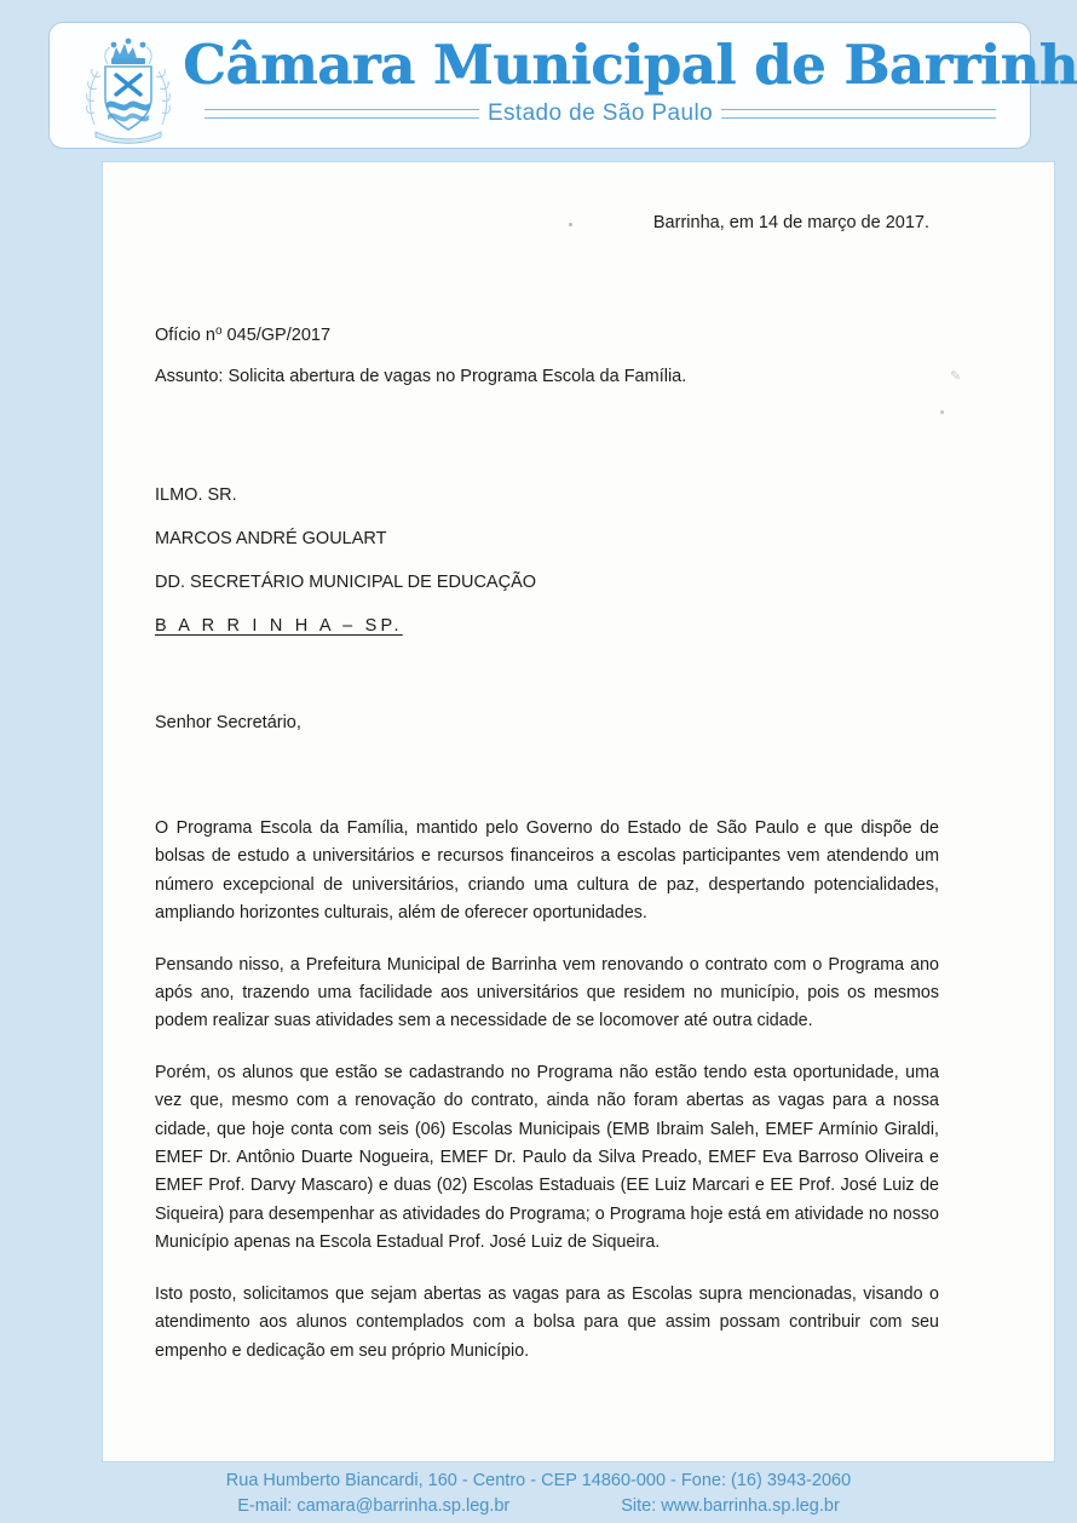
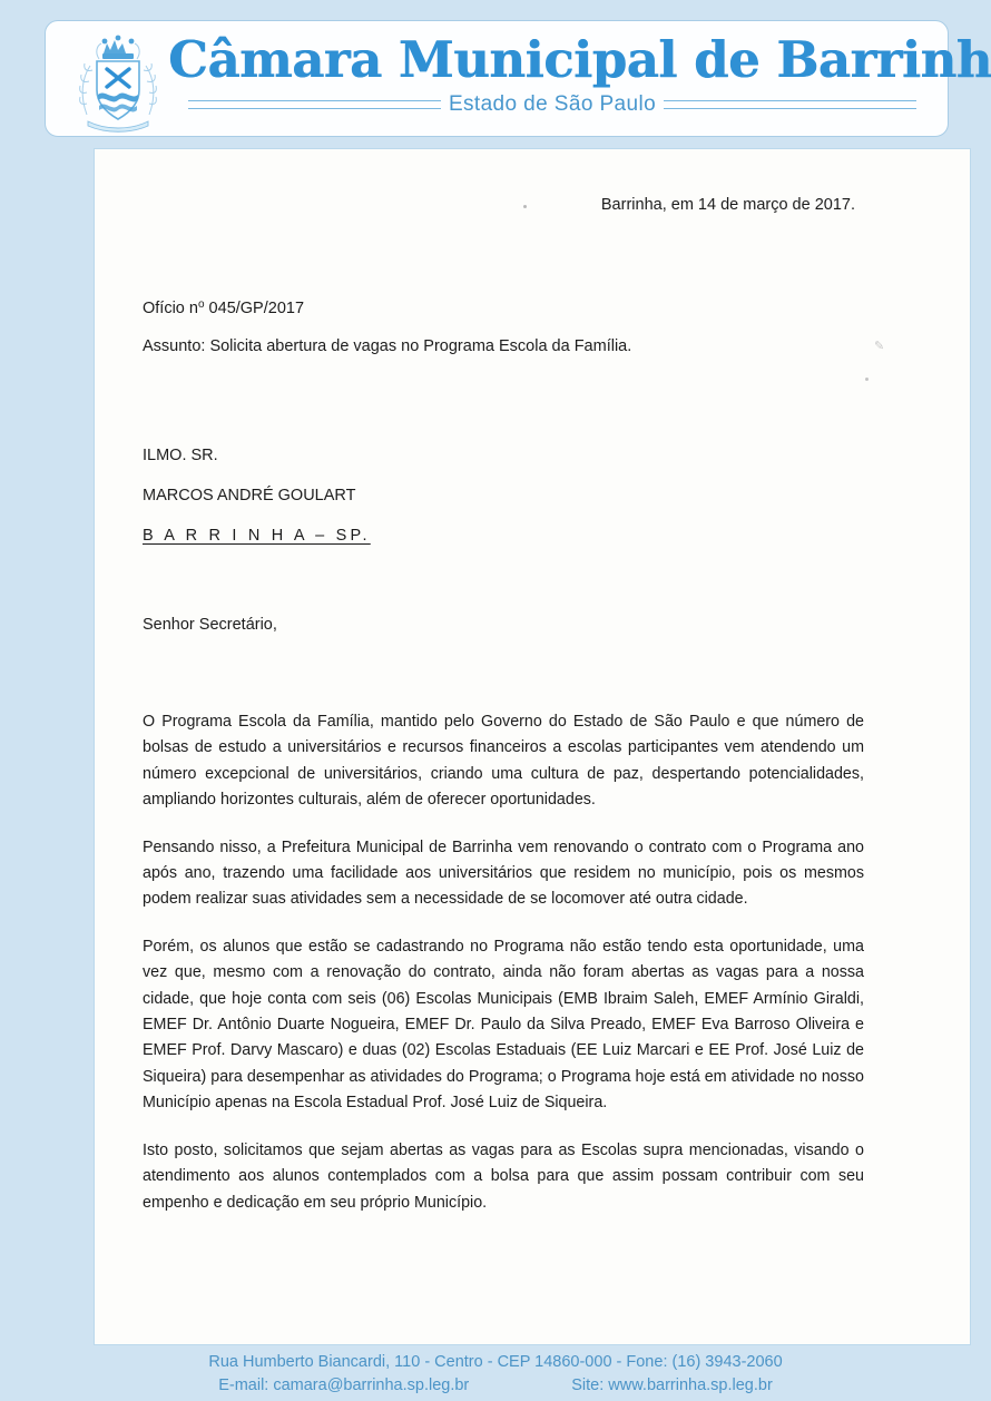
  Câmara Municipal de Barrinh
  Estado de São Paulo
  ✎
  Barrinha, em 14 de março de 2017.
  Ofício no 045/GP/2017
  Assunto: Solicita abertura de vagas no Programa Escola da Família.
  ILMO. SR.
  MARCOS ANDRÉ GOULART
- DD. SECRETÁRIO MUNICIPAL DE EDUCAÇÃO
  B A R R I N H A – SP.
  Senhor Secretário,
- O Programa Escola da Família, mantido pelo Governo do Estado de São Paulo e que dispõe de bolsas de estudo a universitários e recursos financeiros a escolas participantes vem atendendo um número excepcional de universitários, criando uma cultura de paz, despertando potencialidades, ampliando horizontes culturais, além de oferecer oportunidades.
+ O Programa Escola da Família, mantido pelo Governo do Estado de São Paulo e que número de bolsas de estudo a universitários e recursos financeiros a escolas participantes vem atendendo um número excepcional de universitários, criando uma cultura de paz, despertando potencialidades, ampliando horizontes culturais, além de oferecer oportunidades.
  Pensando nisso, a Prefeitura Municipal de Barrinha vem renovando o contrato com o Programa ano após ano, trazendo uma facilidade aos universitários que residem no município, pois os mesmos podem realizar suas atividades sem a necessidade de se locomover até outra cidade.
  Porém, os alunos que estão se cadastrando no Programa não estão tendo esta oportunidade, uma vez que, mesmo com a renovação do contrato, ainda não foram abertas as vagas para a nossa cidade, que hoje conta com seis (06) Escolas Municipais (EMB Ibraim Saleh, EMEF Armínio Giraldi, EMEF Dr. Antônio Duarte Nogueira, EMEF Dr. Paulo da Silva Preado, EMEF Eva Barroso Oliveira e EMEF Prof. Darvy Mascaro) e duas (02) Escolas Estaduais (EE Luiz Marcari e EE Prof. José Luiz de Siqueira) para desempenhar as atividades do Programa; o Programa hoje está em atividade no nosso Município apenas na Escola Estadual Prof. José Luiz de Siqueira.
  Isto posto, solicitamos que sejam abertas as vagas para as Escolas supra mencionadas, visando o atendimento aos alunos contemplados com a bolsa para que assim possam contribuir com seu empenho e dedicação em seu próprio Município.
- Rua Humberto Biancardi, 160 - Centro - CEP 14860-000 - Fone: (16) 3943-2060
+ Rua Humberto Biancardi, 110 - Centro - CEP 14860-000 - Fone: (16) 3943-2060
  E-mail: camara@barrinha.sp.leg.br
  Site: www.barrinha.sp.leg.br
